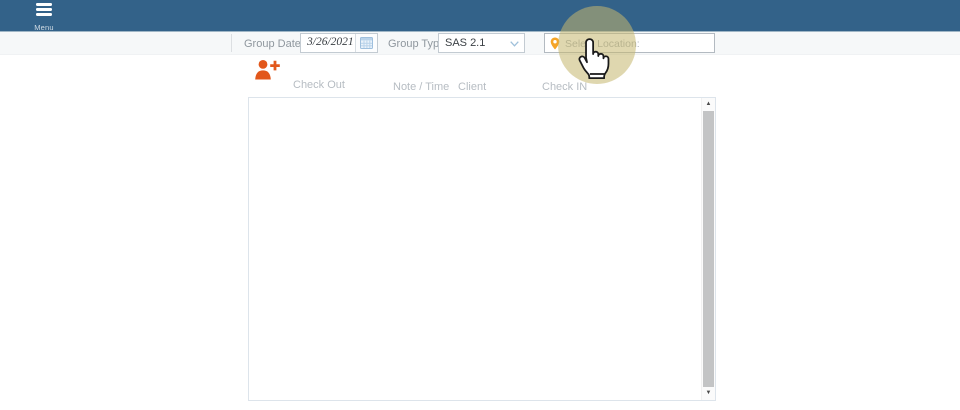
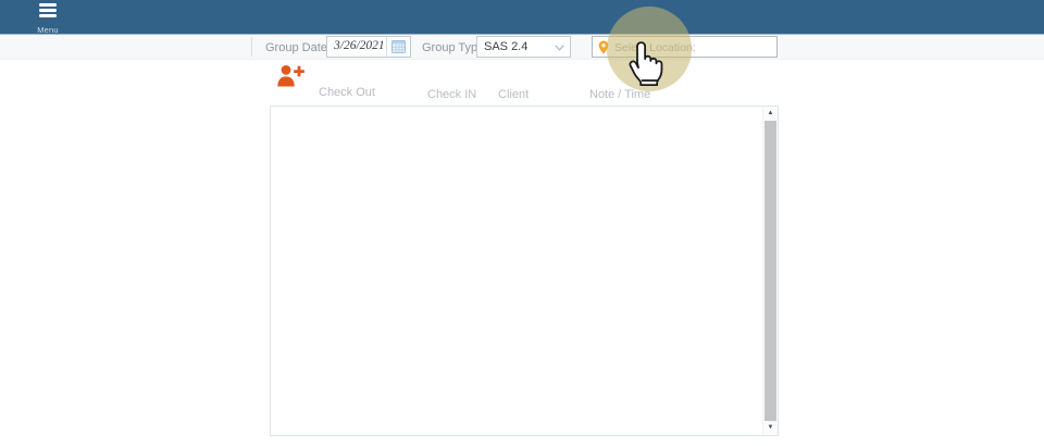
  Menu
  Group Date
  3/26/2021
  Group Typ
- SAS 2.1
+ SAS 2.4
  Sele Location:
  Check Out
- Note / Time
+ Check IN
  Client
- Check IN
+ Note / Time
